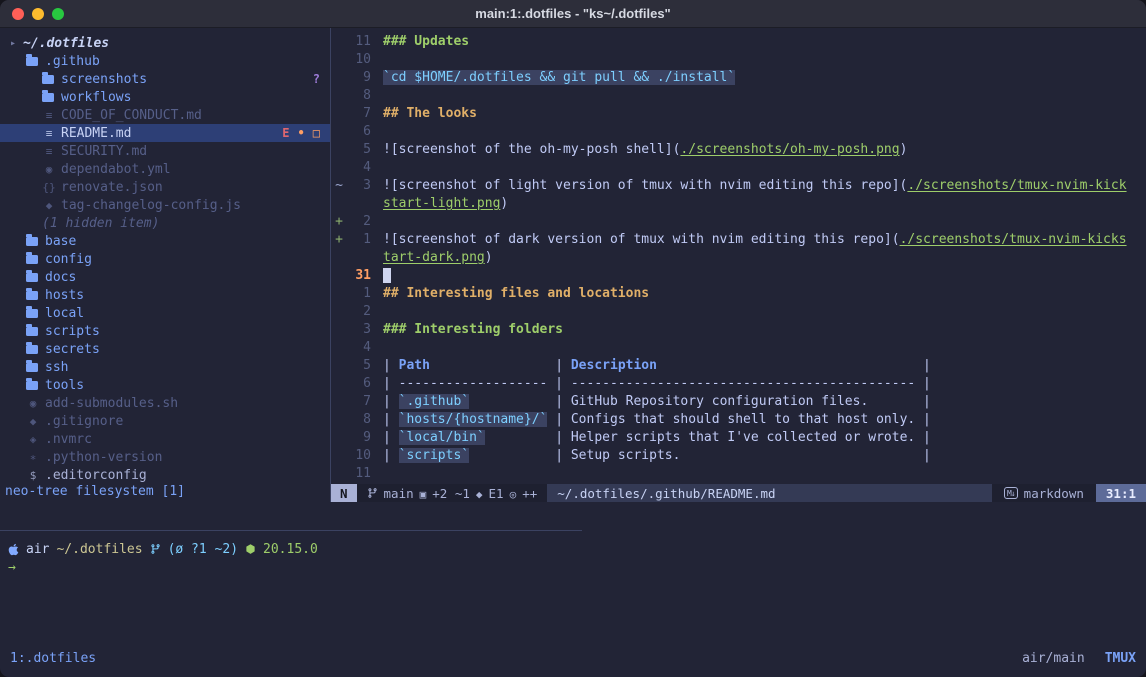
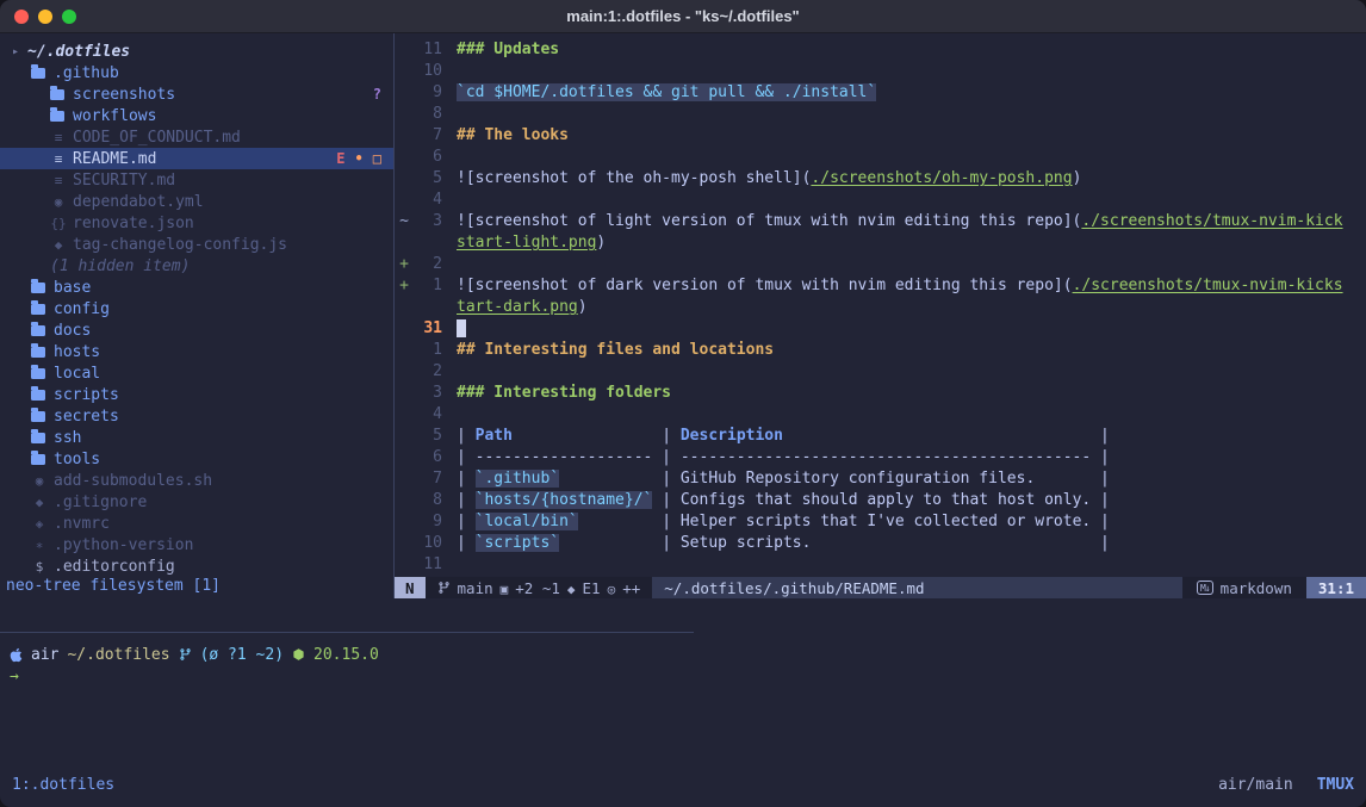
  main:1:.dotfiles - "ks~/.dotfiles"
  ▸
  ~/.dotfiles
  .github
  screenshots
  ?
  workflows
  ≡
  CODE_OF_CONDUCT.md
  ≡
  README.md
  E
  •
  □
  ≡
  SECURITY.md
  ◉
  dependabot.yml
  {}
  renovate.json
  ◆
  tag-changelog-config.js
  (1 hidden item)
  base
  config
  docs
  hosts
  local
  scripts
  secrets
  ssh
  tools
  ◉
  add-submodules.sh
  ◆
  .gitignore
  ◈
  .nvmrc
  ∗
  .python-version
  $
  .editorconfig
  neo-tree filesystem [1]
  11
  ### Updates
  10
  9
  `cd $HOME/.dotfiles && git pull && ./install`
  8
  7
  ## The looks
  6
  5
  ![screenshot of the oh-my-posh shell](./screenshots/oh-my-posh.png)
  4
  ~
  3
  ![screenshot of light version of tmux with nvim editing this repo](./screenshots/tmux-nvim-kick
  start-light.png)
  +
  2
  +
  1
  ![screenshot of dark version of tmux with nvim editing this repo](./screenshots/tmux-nvim-kicks
  tart-dark.png)
  31
  1
  ## Interesting files and locations
  2
  3
  ### Interesting folders
  4
  5
  | Path | Description |
  6
  | ------------------- | -------------------------------------------- |
  7
  | `.github` | GitHub Repository configuration files. |
  8
- | `hosts/{hostname}/` | Configs that should shell to that host only. |
+ | `hosts/{hostname}/` | Configs that should apply to that host only. |
  9
  | `local/bin` | Helper scripts that I've collected or wrote. |
  10
  | `scripts` | Setup scripts. |
  11
  N
  main
  +2 ~1
  E1
  ++
  ~/.dotfiles/.github/README.md
  markdown
  31:1
  air
  ~/.dotfiles
  (ø ?1 ~2)
  20.15.0
  →
  1:.dotfiles
  air/main
  TMUX
